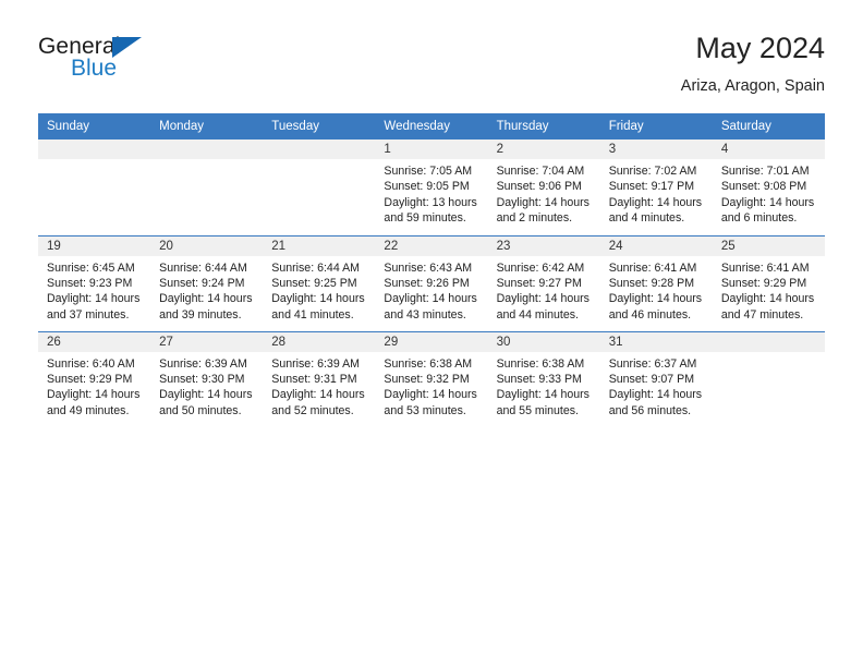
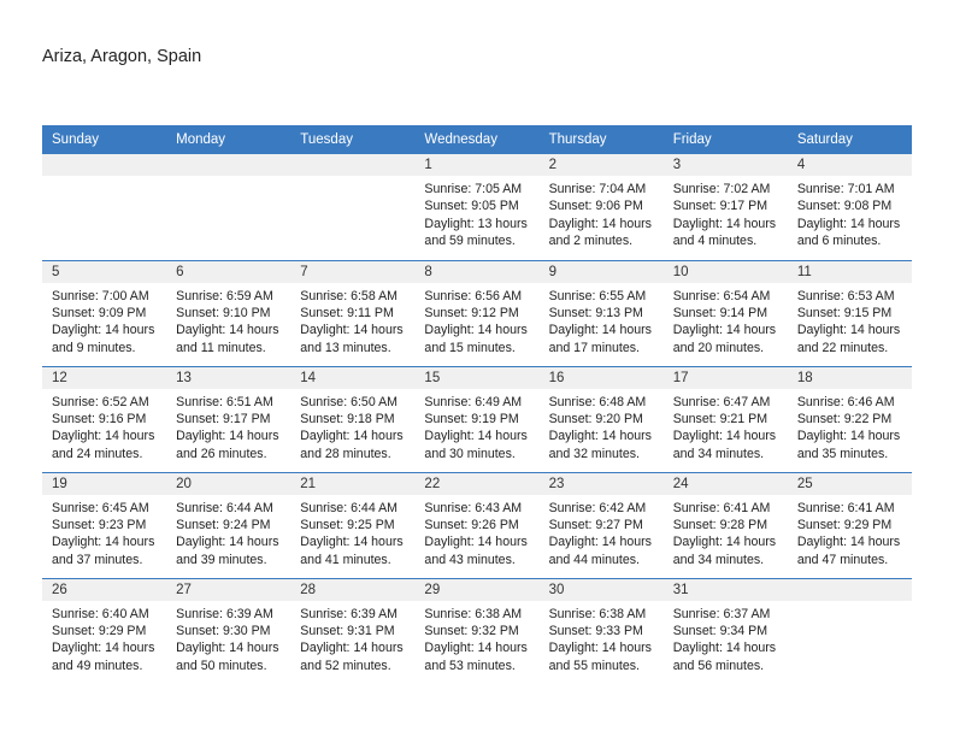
- General
- Blue
- May 2024
  Ariza, Aragon, Spain
  Sunday	Monday	Tuesday	Wednesday	Thursday	Friday	Saturday
  			1Sunrise: 7:05 AMSunset: 9:05 PMDaylight: 13 hoursand 59 minutes.	2Sunrise: 7:04 AMSunset: 9:06 PMDaylight: 14 hoursand 2 minutes.	3Sunrise: 7:02 AMSunset: 9:17 PMDaylight: 14 hoursand 4 minutes.	4Sunrise: 7:01 AMSunset: 9:08 PMDaylight: 14 hoursand 6 minutes.
+ 5Sunrise: 7:00 AMSunset: 9:09 PMDaylight: 14 hoursand 9 minutes.	6Sunrise: 6:59 AMSunset: 9:10 PMDaylight: 14 hoursand 11 minutes.	7Sunrise: 6:58 AMSunset: 9:11 PMDaylight: 14 hoursand 13 minutes.	8Sunrise: 6:56 AMSunset: 9:12 PMDaylight: 14 hoursand 15 minutes.	9Sunrise: 6:55 AMSunset: 9:13 PMDaylight: 14 hoursand 17 minutes.	10Sunrise: 6:54 AMSunset: 9:14 PMDaylight: 14 hoursand 20 minutes.	11Sunrise: 6:53 AMSunset: 9:15 PMDaylight: 14 hoursand 22 minutes.
+ 12Sunrise: 6:52 AMSunset: 9:16 PMDaylight: 14 hoursand 24 minutes.	13Sunrise: 6:51 AMSunset: 9:17 PMDaylight: 14 hoursand 26 minutes.	14Sunrise: 6:50 AMSunset: 9:18 PMDaylight: 14 hoursand 28 minutes.	15Sunrise: 6:49 AMSunset: 9:19 PMDaylight: 14 hoursand 30 minutes.	16Sunrise: 6:48 AMSunset: 9:20 PMDaylight: 14 hoursand 32 minutes.	17Sunrise: 6:47 AMSunset: 9:21 PMDaylight: 14 hoursand 34 minutes.	18Sunrise: 6:46 AMSunset: 9:22 PMDaylight: 14 hoursand 35 minutes.
- 19Sunrise: 6:45 AMSunset: 9:23 PMDaylight: 14 hoursand 37 minutes.	20Sunrise: 6:44 AMSunset: 9:24 PMDaylight: 14 hoursand 39 minutes.	21Sunrise: 6:44 AMSunset: 9:25 PMDaylight: 14 hoursand 41 minutes.	22Sunrise: 6:43 AMSunset: 9:26 PMDaylight: 14 hoursand 43 minutes.	23Sunrise: 6:42 AMSunset: 9:27 PMDaylight: 14 hoursand 44 minutes.	24Sunrise: 6:41 AMSunset: 9:28 PMDaylight: 14 hoursand 46 minutes.	25Sunrise: 6:41 AMSunset: 9:29 PMDaylight: 14 hoursand 47 minutes.
+ 19Sunrise: 6:45 AMSunset: 9:23 PMDaylight: 14 hoursand 37 minutes.	20Sunrise: 6:44 AMSunset: 9:24 PMDaylight: 14 hoursand 39 minutes.	21Sunrise: 6:44 AMSunset: 9:25 PMDaylight: 14 hoursand 41 minutes.	22Sunrise: 6:43 AMSunset: 9:26 PMDaylight: 14 hoursand 43 minutes.	23Sunrise: 6:42 AMSunset: 9:27 PMDaylight: 14 hoursand 44 minutes.	24Sunrise: 6:41 AMSunset: 9:28 PMDaylight: 14 hoursand 34 minutes.	25Sunrise: 6:41 AMSunset: 9:29 PMDaylight: 14 hoursand 47 minutes.
- 26Sunrise: 6:40 AMSunset: 9:29 PMDaylight: 14 hoursand 49 minutes.	27Sunrise: 6:39 AMSunset: 9:30 PMDaylight: 14 hoursand 50 minutes.	28Sunrise: 6:39 AMSunset: 9:31 PMDaylight: 14 hoursand 52 minutes.	29Sunrise: 6:38 AMSunset: 9:32 PMDaylight: 14 hoursand 53 minutes.	30Sunrise: 6:38 AMSunset: 9:33 PMDaylight: 14 hoursand 55 minutes.	31Sunrise: 6:37 AMSunset: 9:07 PMDaylight: 14 hoursand 56 minutes.
+ 26Sunrise: 6:40 AMSunset: 9:29 PMDaylight: 14 hoursand 49 minutes.	27Sunrise: 6:39 AMSunset: 9:30 PMDaylight: 14 hoursand 50 minutes.	28Sunrise: 6:39 AMSunset: 9:31 PMDaylight: 14 hoursand 52 minutes.	29Sunrise: 6:38 AMSunset: 9:32 PMDaylight: 14 hoursand 53 minutes.	30Sunrise: 6:38 AMSunset: 9:33 PMDaylight: 14 hoursand 55 minutes.	31Sunrise: 6:37 AMSunset: 9:34 PMDaylight: 14 hoursand 56 minutes.
